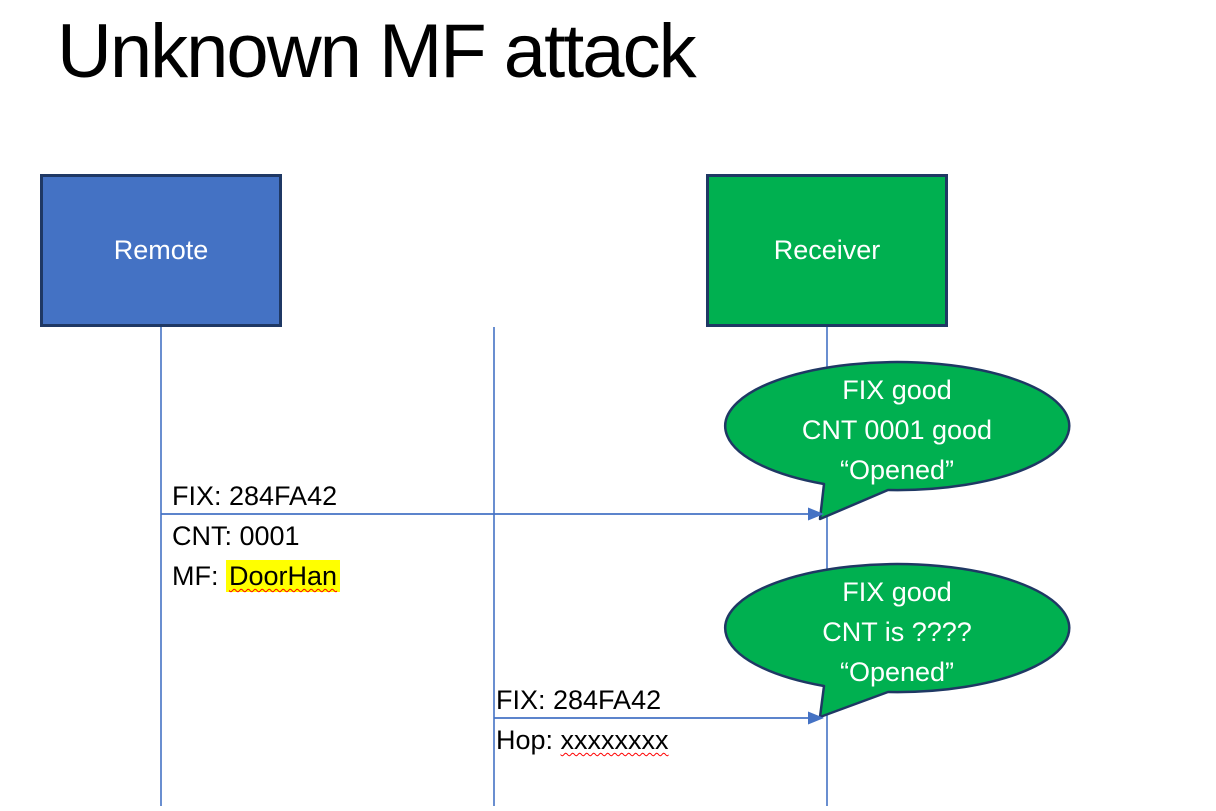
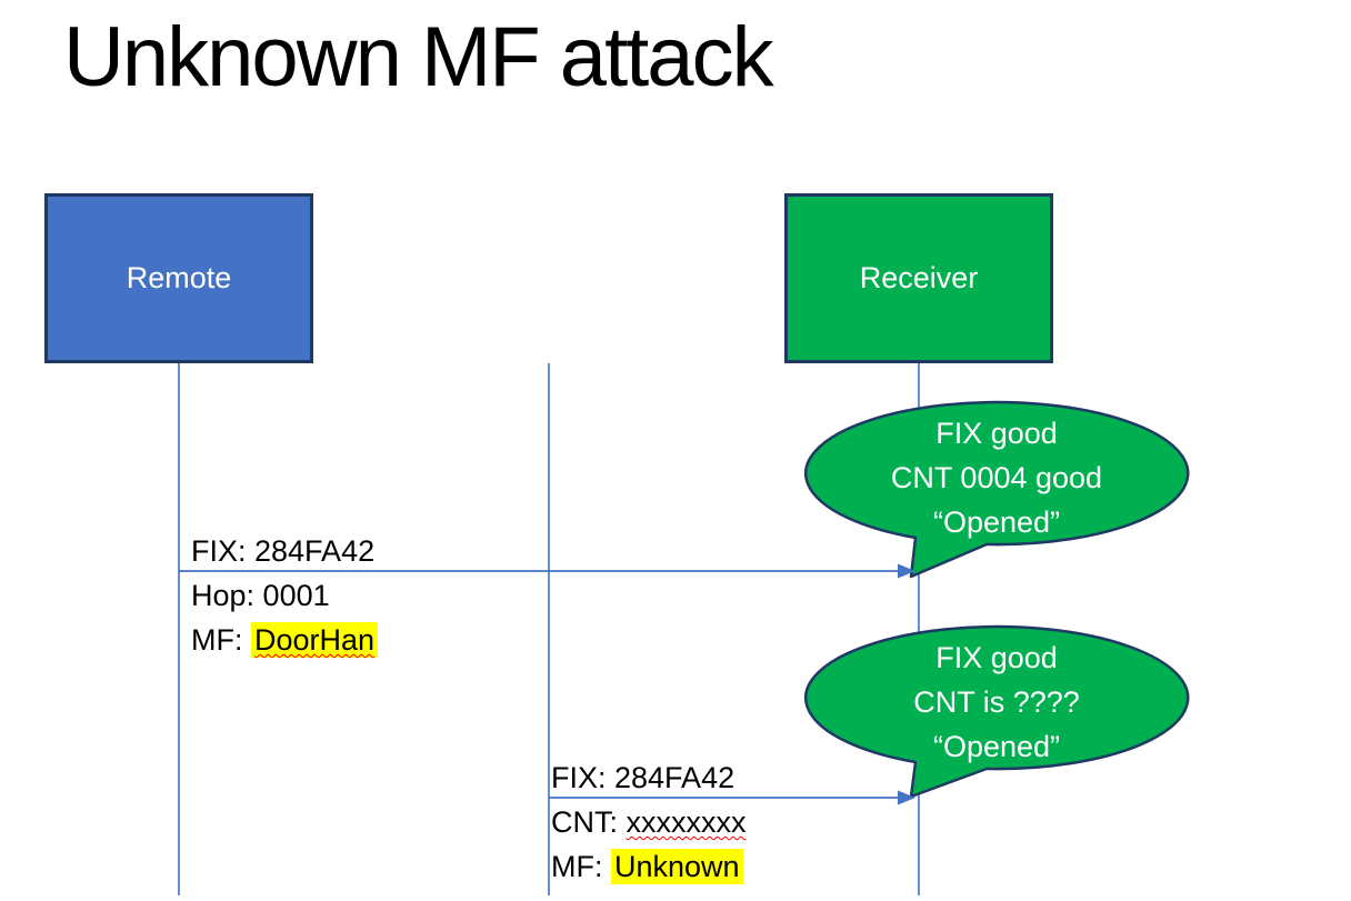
  Unknown MF attack
  Remote
  Receiver
  FIX: 284FA42
- CNT: 0001
+ Hop: 0001
  MF: DoorHan
  FIX: 284FA42
- Hop: xxxxxxxx
+ CNT: xxxxxxxx
+ MF: Unknown
  FIX good
- CNT 0001 good
+ CNT 0004 good
  “Opened”
  FIX good
  CNT is ????
  “Opened”
